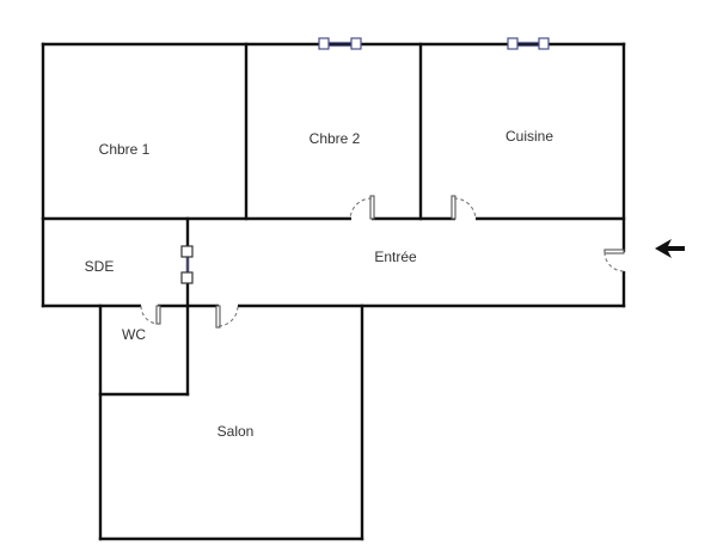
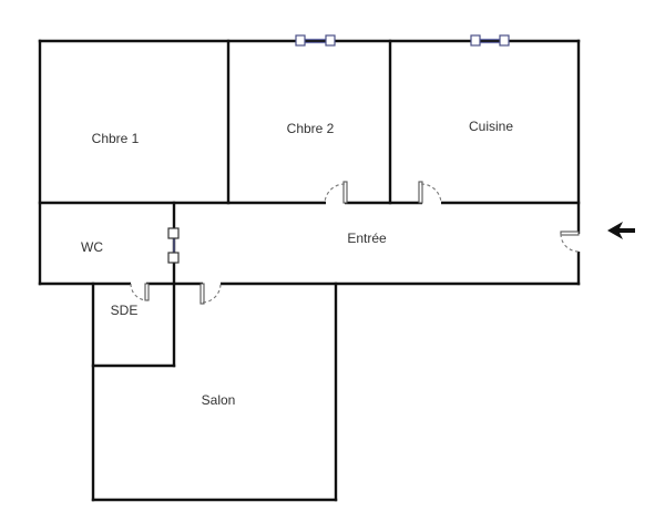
  Chbre 1
  Chbre 2
  Cuisine
- SDE
+ WC
  Entrée
- WC
+ SDE
  Salon
